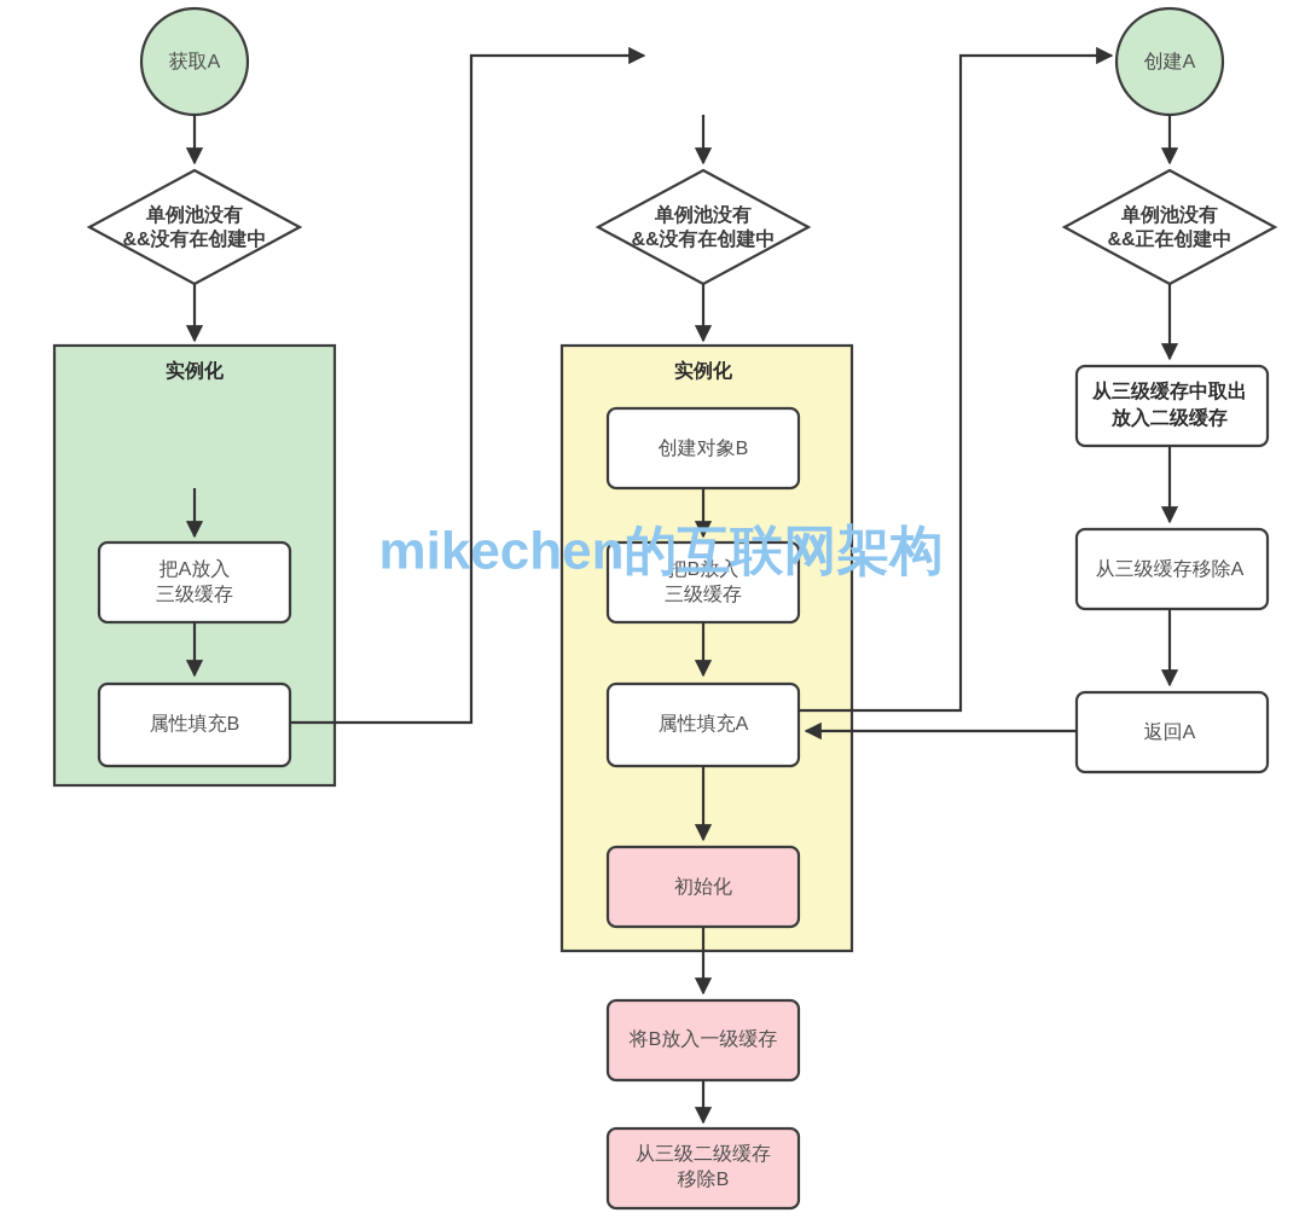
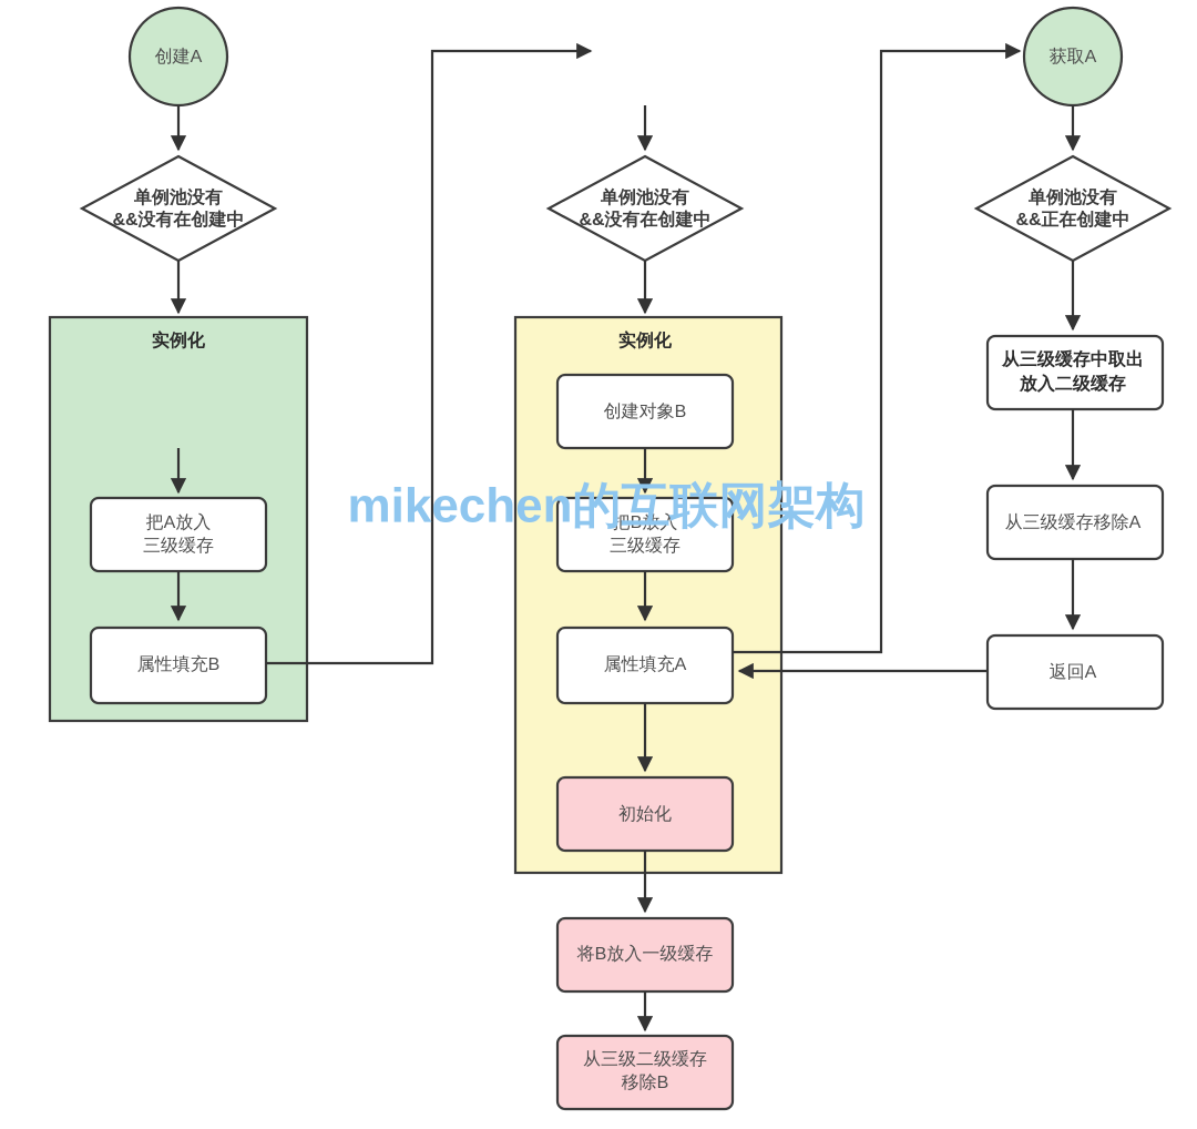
- 获取A
+ 创建A
  单例池没有
  &&没有在创建中
  实例化
  把A放入
  三级缓存
  属性填充B
  单例池没有
  &&没有在创建中
  实例化
  创建对象B
  把B放入
  三级缓存
  属性填充A
  初始化
  将B放入一级缓存
  从三级二级缓存
  移除B
- 创建A
+ 获取A
  单例池没有
  &&正在创建中
  从三级缓存中取出
  放入二级缓存
  从三级缓存移除A
  返回A
  mikechen的互联网架构
